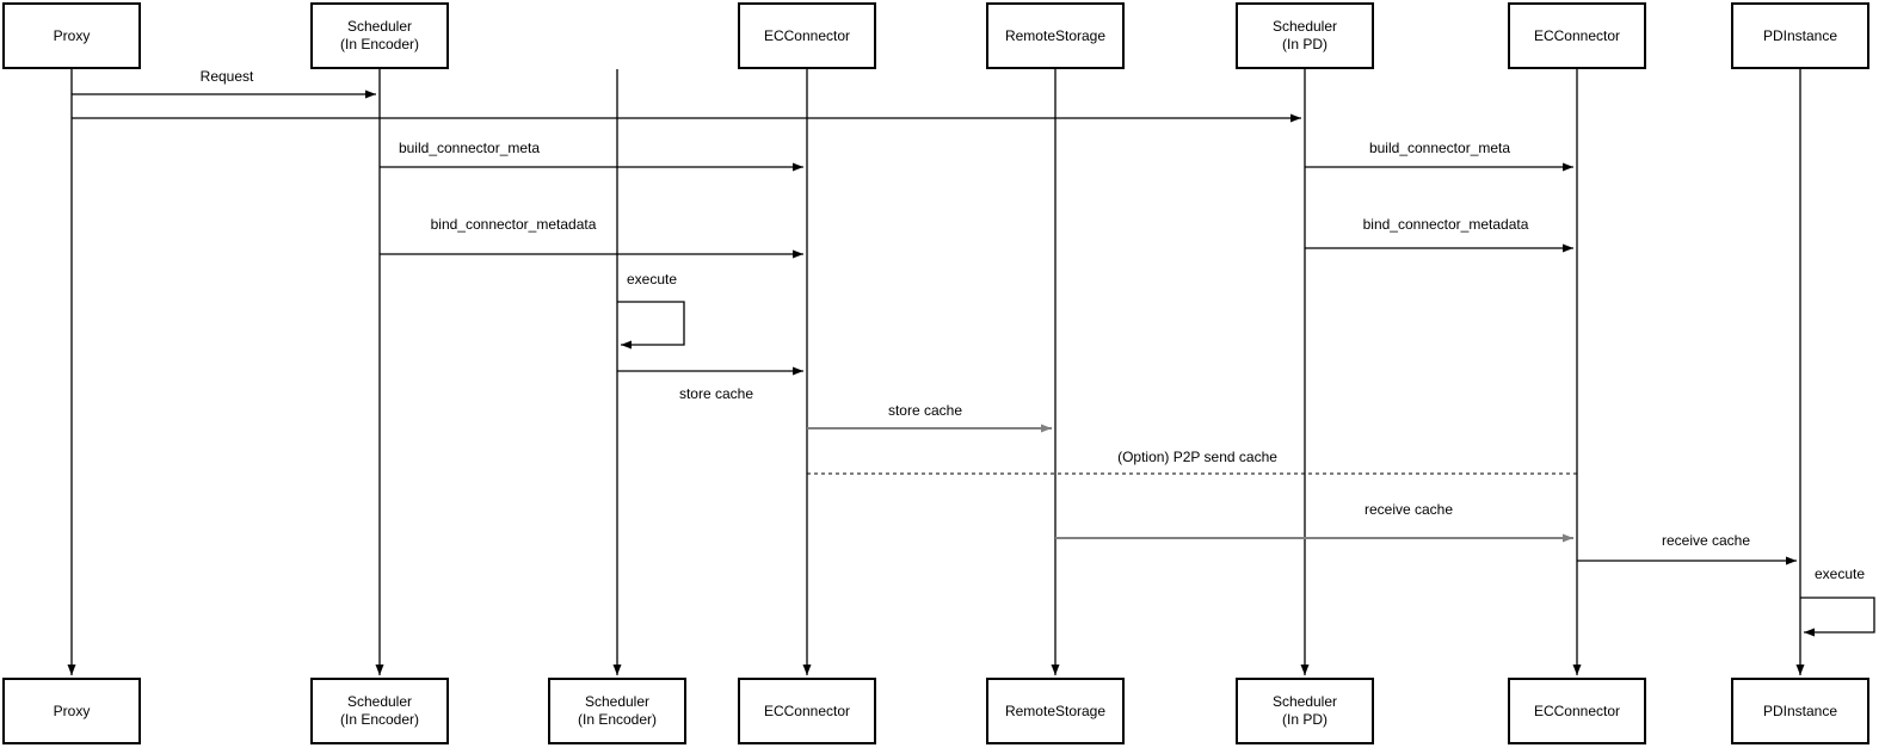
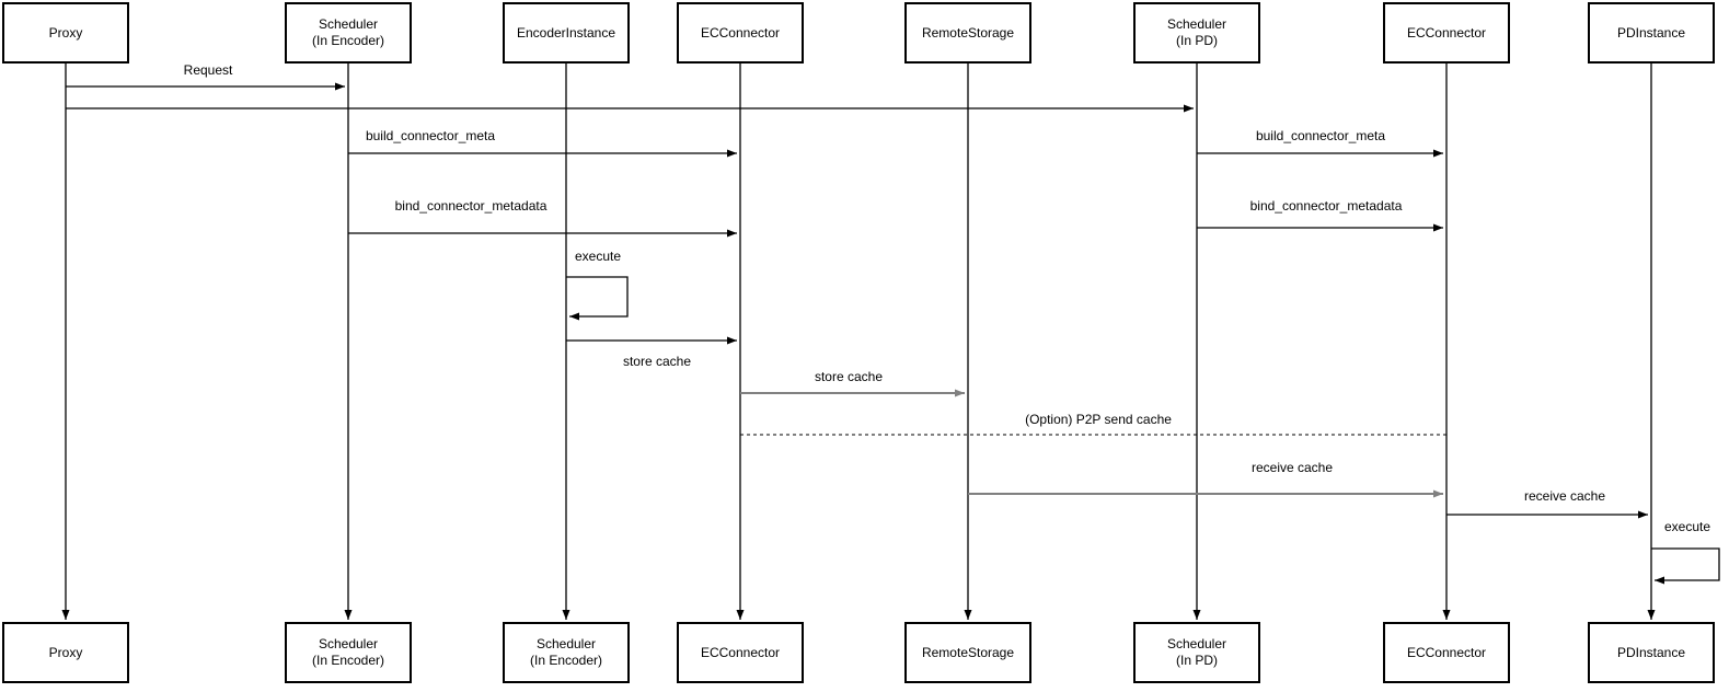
  Proxy
  Scheduler
  (In Encoder)
+ EncoderInstance
  ECConnector
  RemoteStorage
  Scheduler
  (In PD)
  ECConnector
  PDInstance
  Proxy
  Scheduler
  (In Encoder)
  Scheduler
  (In Encoder)
  ECConnector
  RemoteStorage
  Scheduler
  (In PD)
  ECConnector
  PDInstance
  Request
  build_connector_meta
  build_connector_meta
  bind_connector_metadata
  bind_connector_metadata
  execute
  store cache
  store cache
  (Option) P2P send cache
  receive cache
  receive cache
  execute
